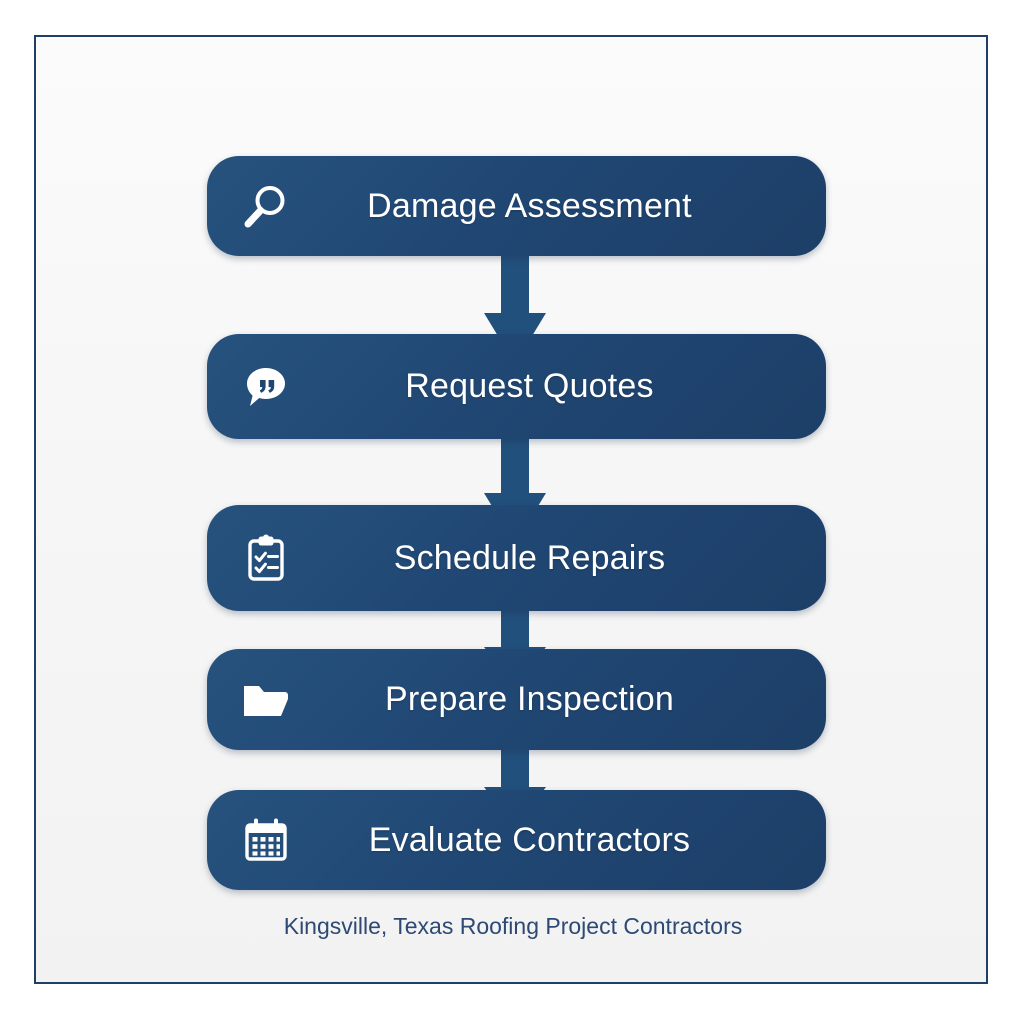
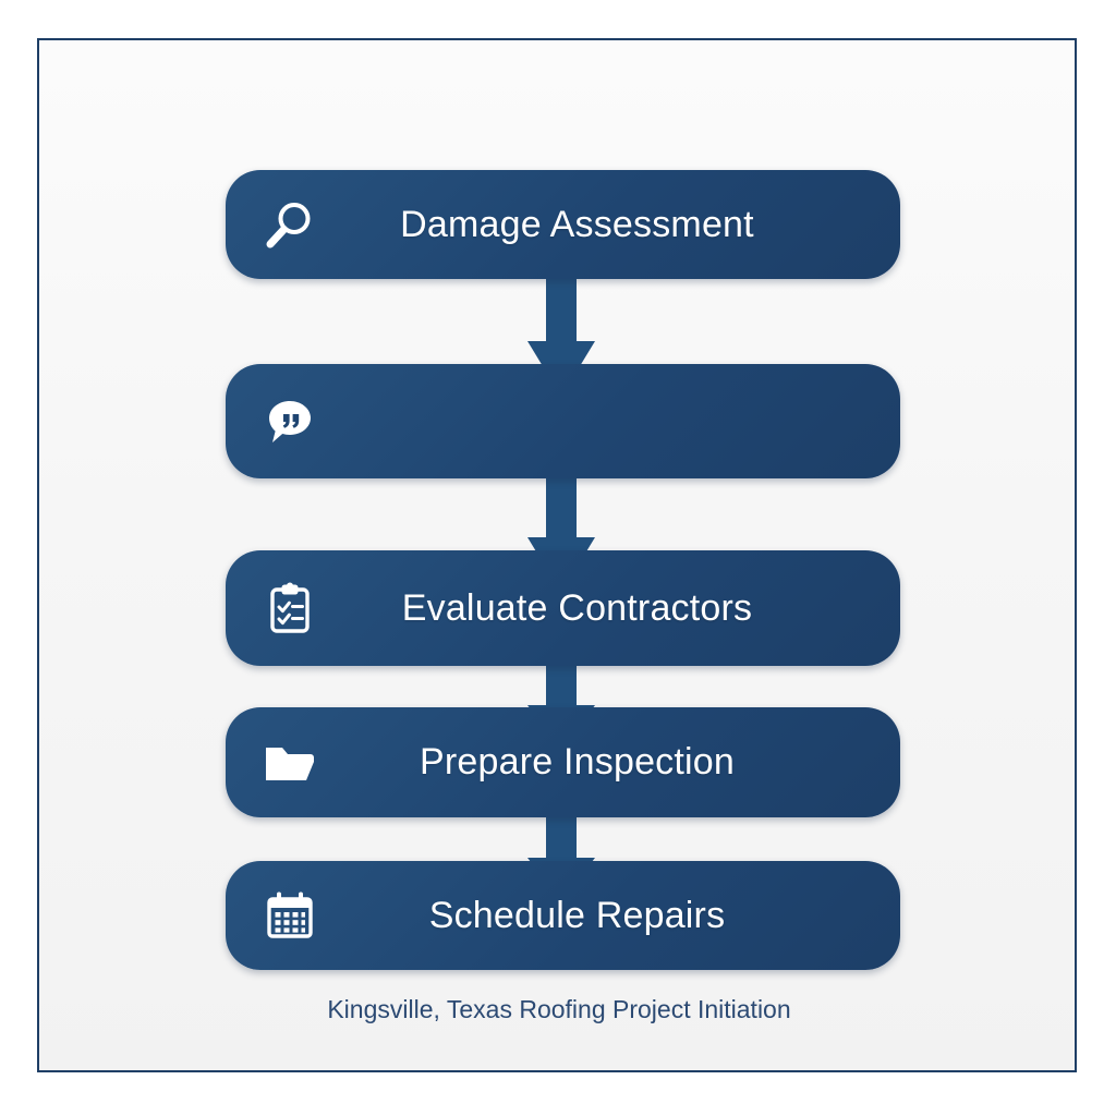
  Damage Assessment
- Request Quotes
- Schedule Repairs
+ Evaluate Contractors
  Prepare Inspection
- Evaluate Contractors
+ Schedule Repairs
- Kingsville, Texas Roofing Project Contractors
+ Kingsville, Texas Roofing Project Initiation
